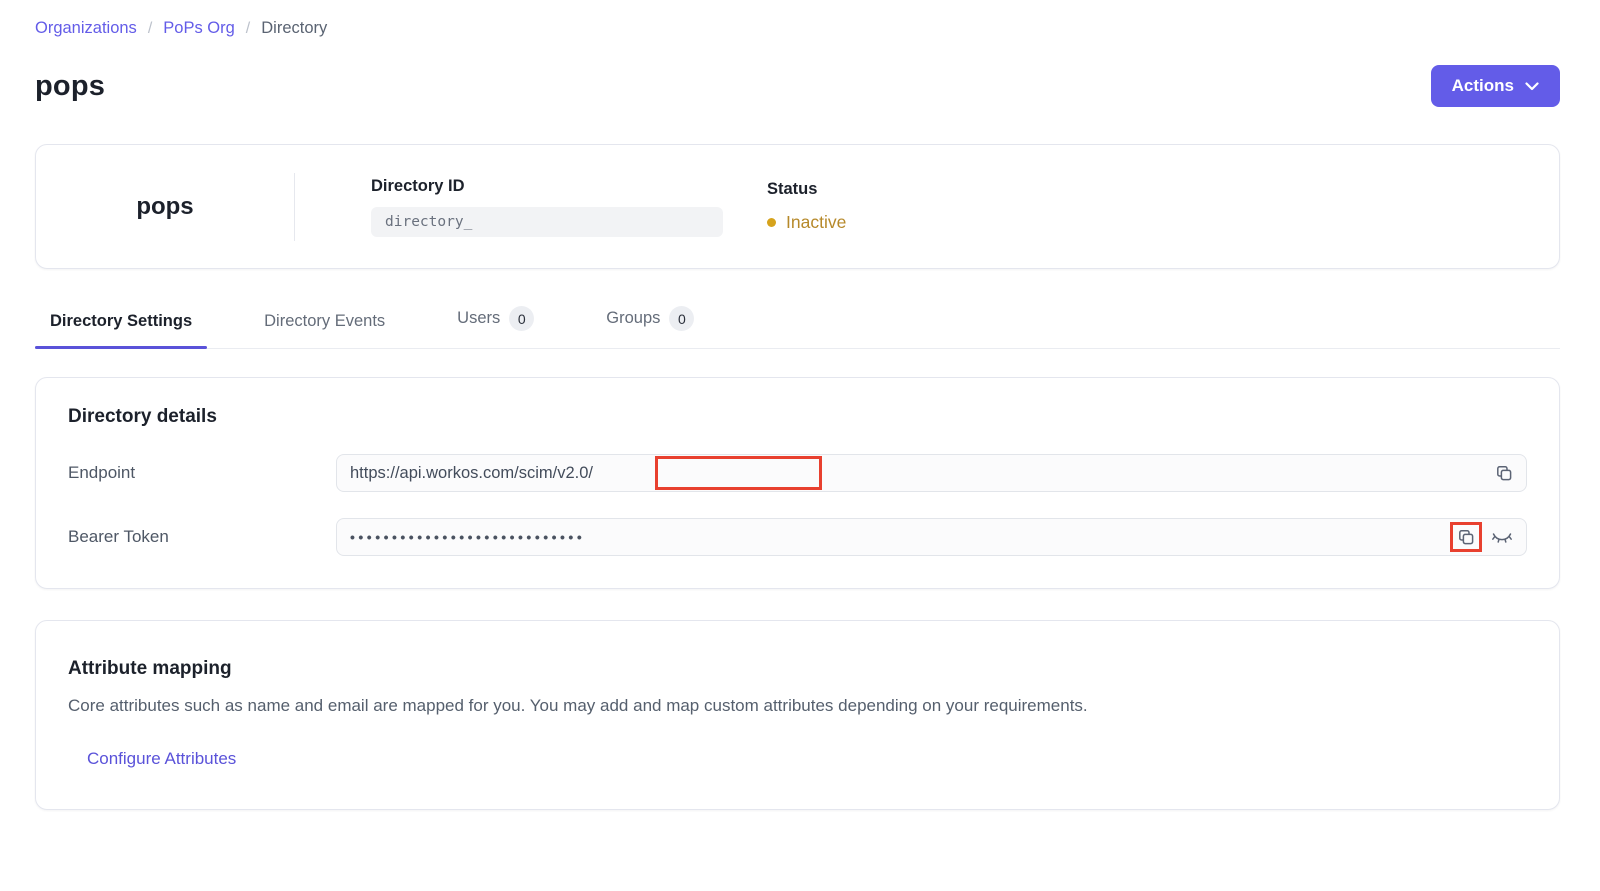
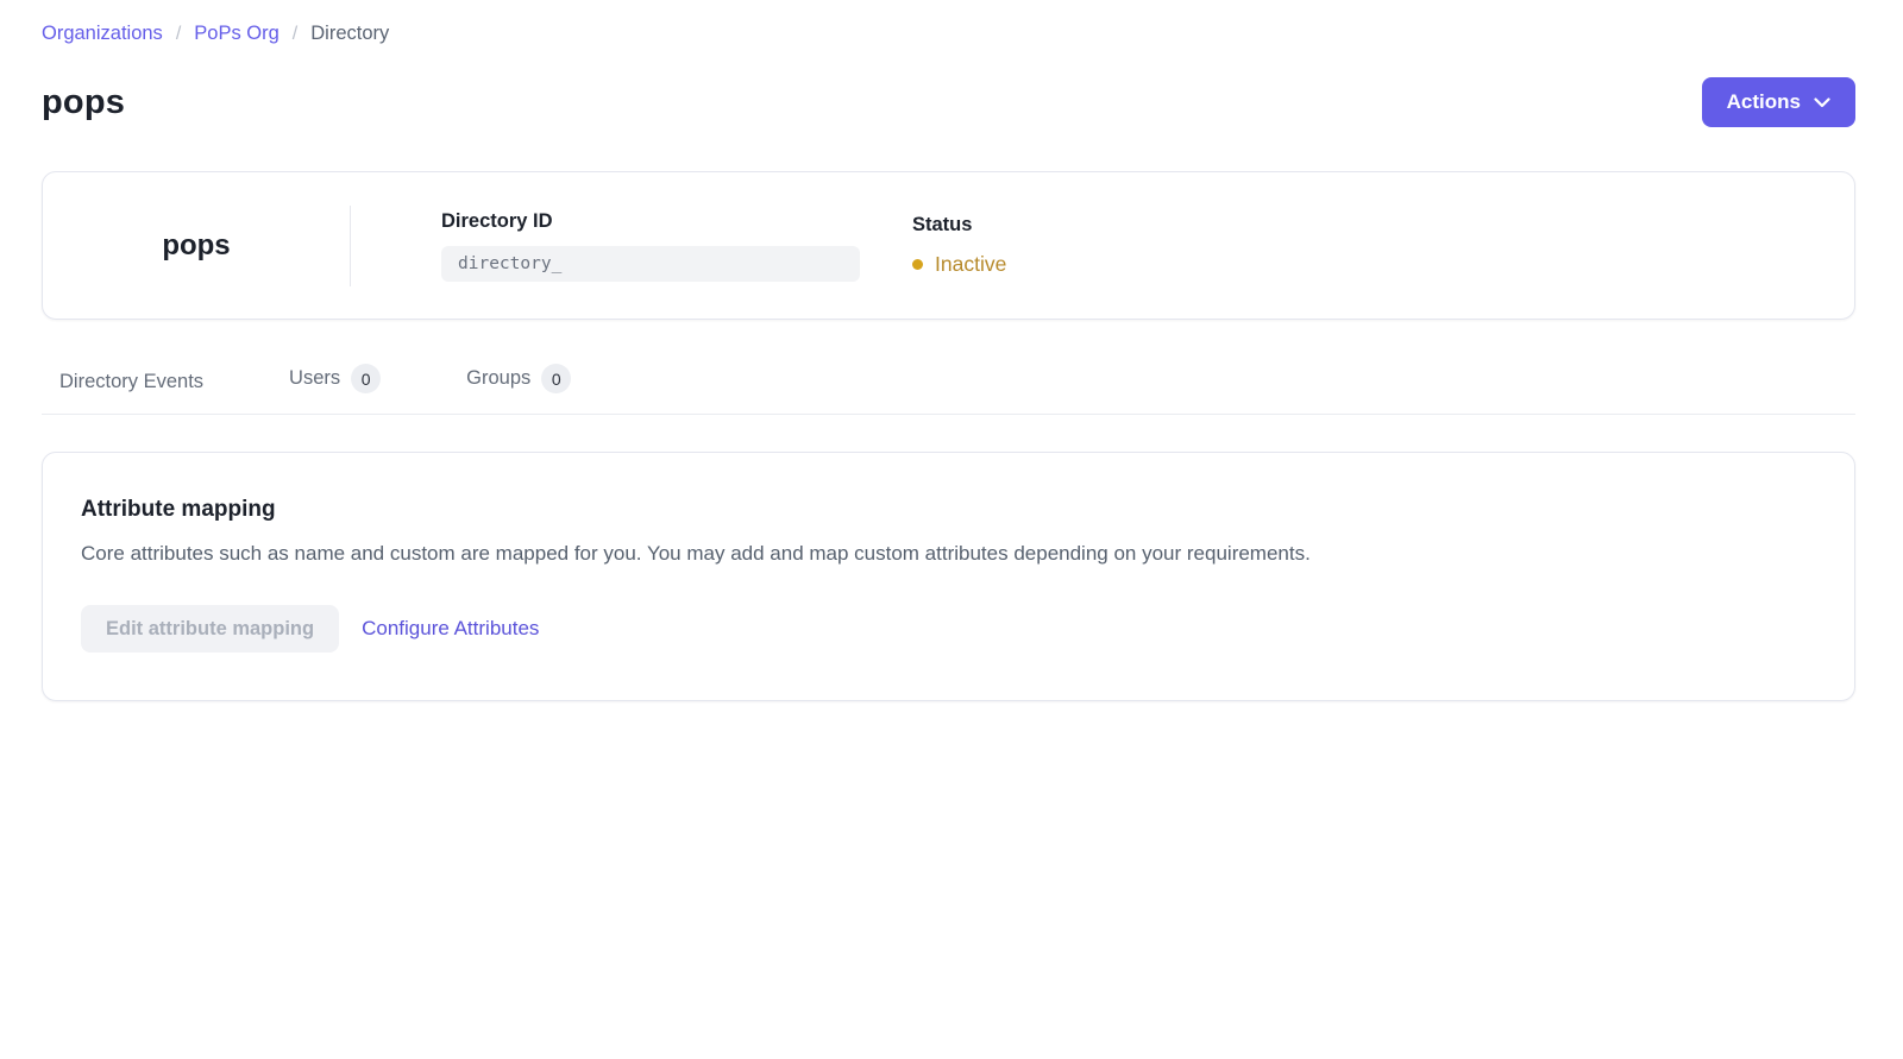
  Organizations
  /
  PoPs Org
  /
  Directory
  pops
  Actions
  pops
  Directory ID
  directory_
  Status
  Inactive
- Directory Settings
  Directory Events
  Users
  0
  Groups
  0
- Directory details
- Endpoint
- https://api.workos.com/scim/v2.0/
- Bearer Token
- ••••••••••••••••••••••••••••
  Attribute mapping
- Core attributes such as name and email are mapped for you. You may add and map custom attributes depending on your requirements.
+ Core attributes such as name and custom are mapped for you. You may add and map custom attributes depending on your requirements.
+ Edit attribute mapping
  Configure Attributes
